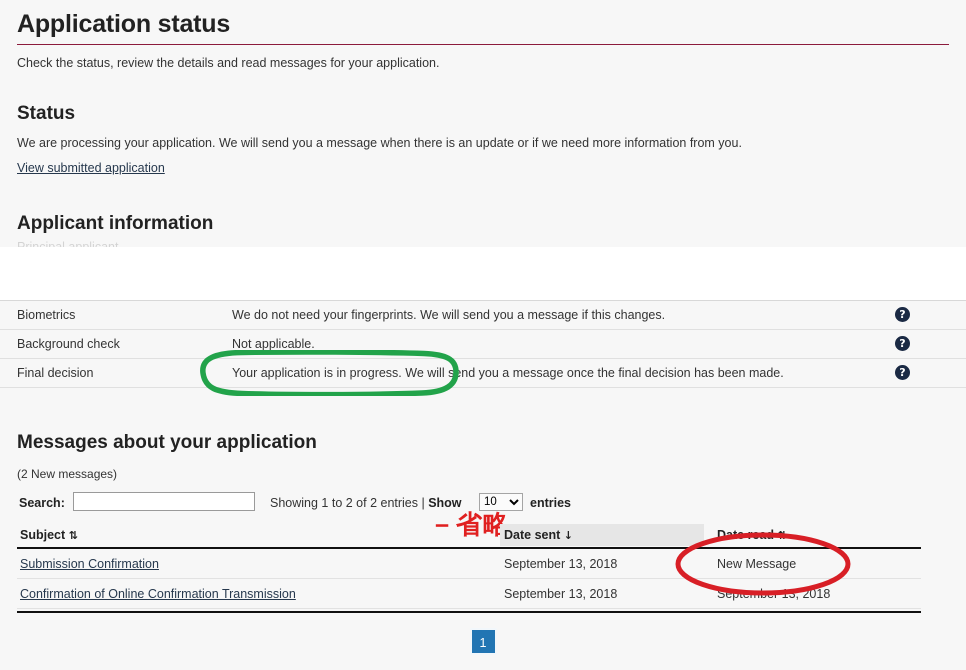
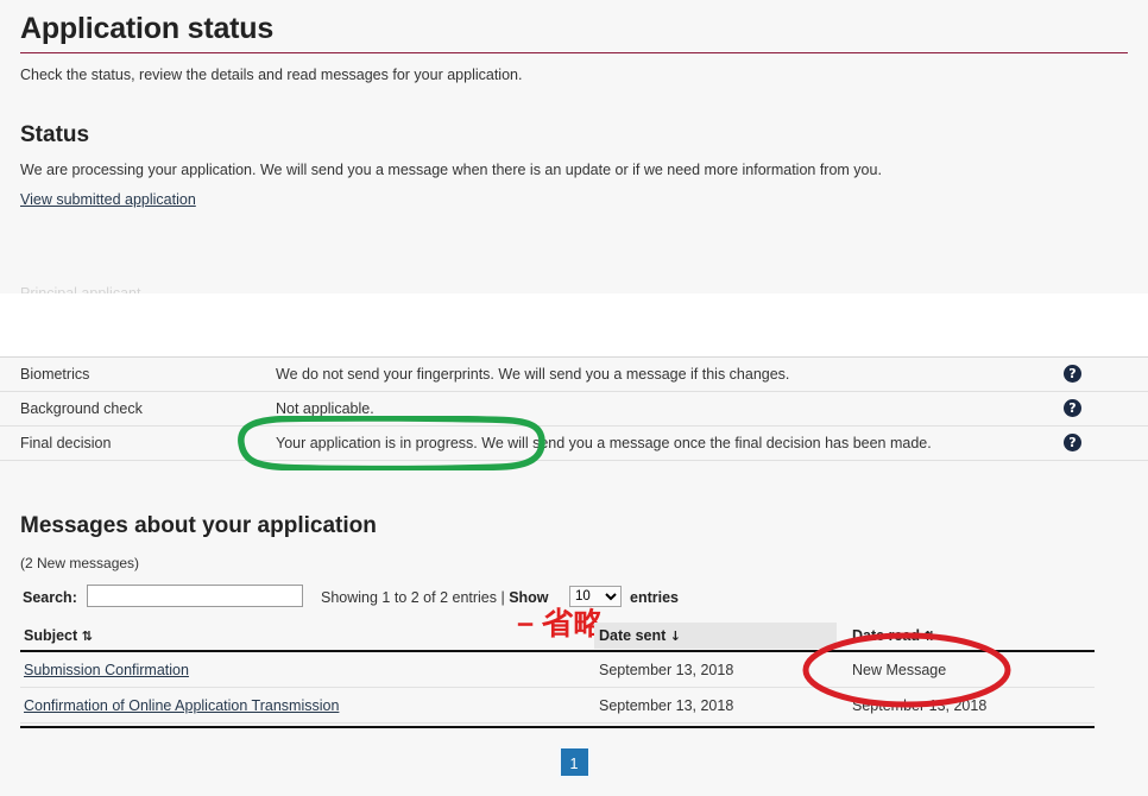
  Application status
  Check the status, review the details and read messages for your application.
  Status
  We are processing your application. We will send you a message when there is an update or if we need more information from you.
  View submitted application
- Applicant information
  －省略
  Biometrics
- We do not need your fingerprints. We will send you a message if this changes.
+ We do not send your fingerprints. We will send you a message if this changes.
  ?
  Background check
  Not applicable.
  ?
  Final decision
  Your application is in progress. We will snd you a message once the final decision has been made.
  ?
  Messages about your application
  (2 New messages)
  Search:
  Showing 1 to 2 of 2 entries | Show
  10
  entries
  Subject ⇅
  Date sent ↓
  Submission Confirmation
  September 13, 2018
  New Message
- Confirmation of Online Confirmation Transmission
+ Confirmation of Online Application Transmission
  September 13, 2018
  1
